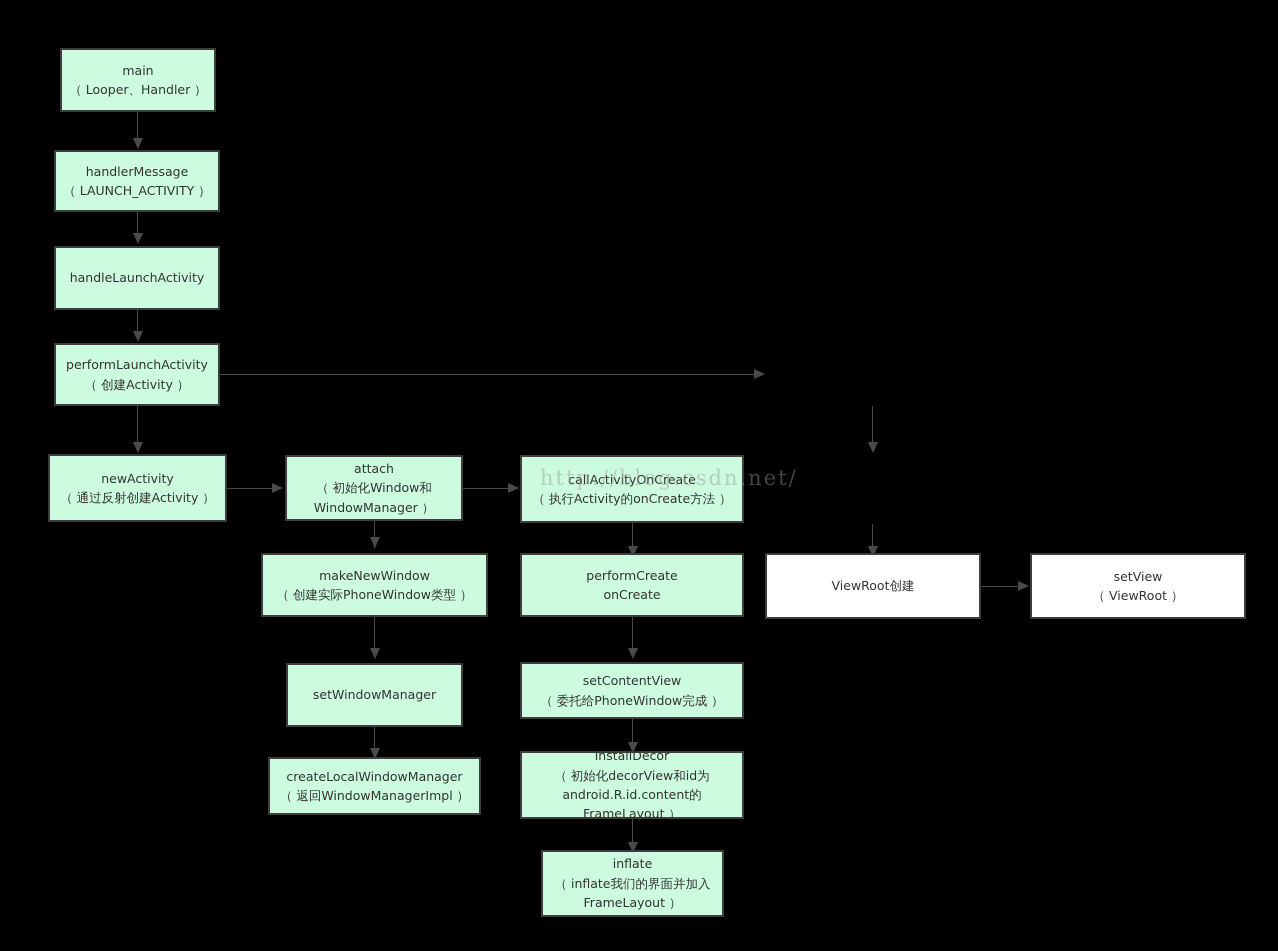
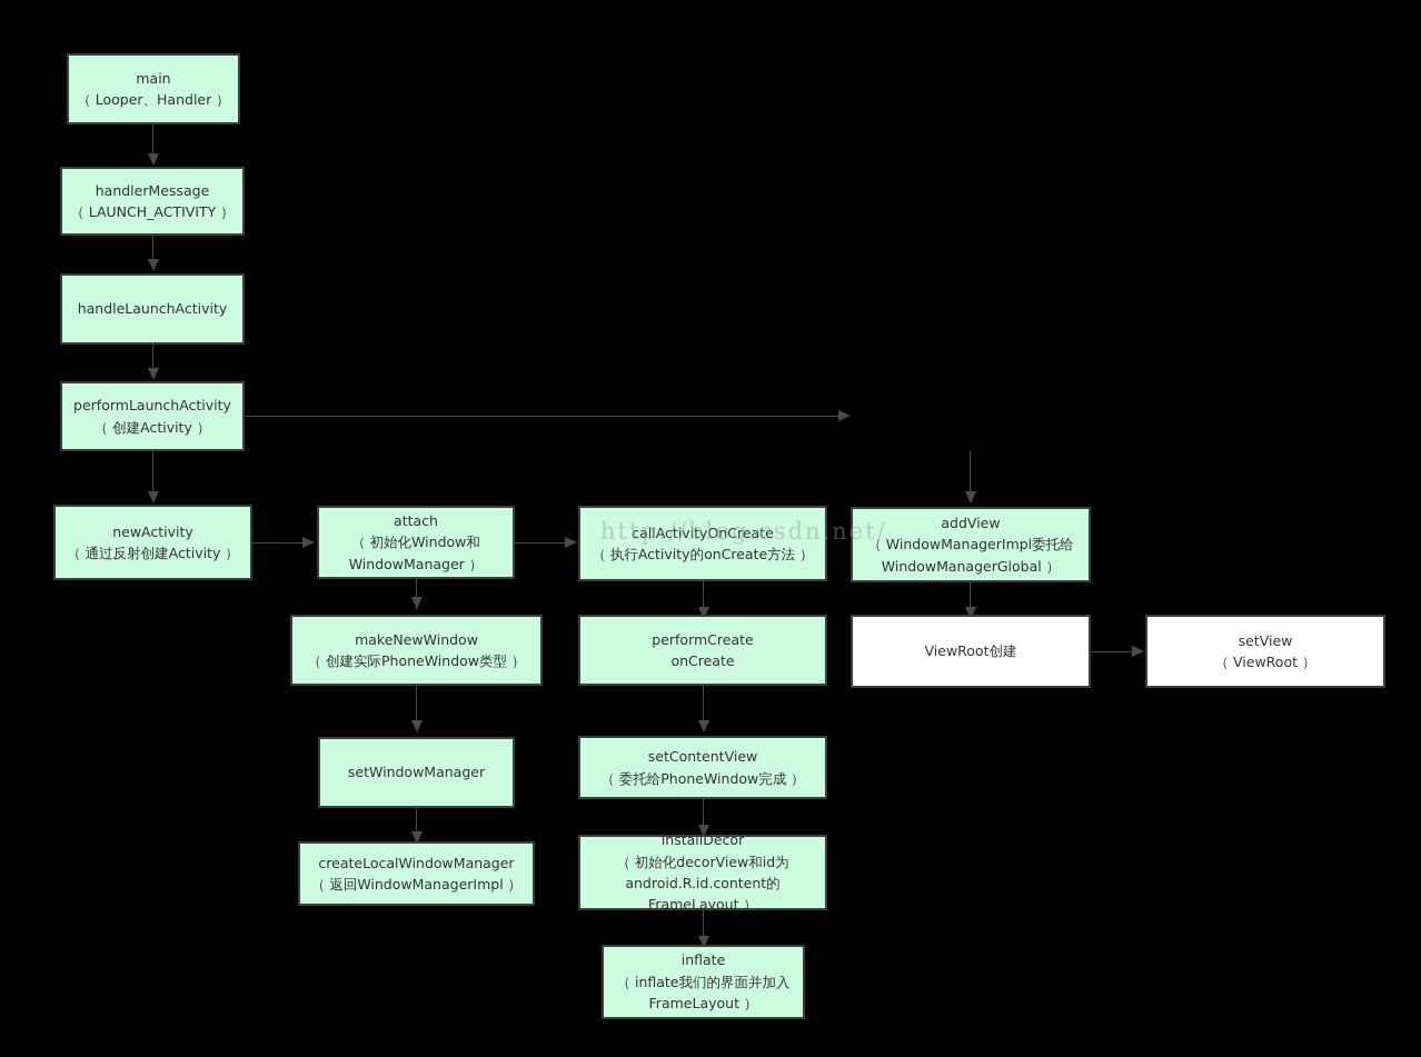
  main
  （ Looper、Handler ）
  handlerMessage
  （ LAUNCH_ACTIVITY ）
  handleLaunchActivity
  performLaunchActivity
  （ 创建Activity ）
  newActivity
  （ 通过反射创建Activity ）
  attach
  （ 初始化Window和
  WindowManager ）
  makeNewWindow
  （ 创建实际PhoneWindow类型 ）
  setWindowManager
  createLocalWindowManager
  （ 返回WindowManagerImpl ）
  callActivityOnCreate
  （ 执行Activity的onCreate方法 ）
  performCreate
  onCreate
  setContentView
  （ 委托给PhoneWindow完成 ）
  installDecor
  （ 初始化decorView和id为
  android.R.id.content的
  FrameLayout ）
  inflate
  （ inflate我们的界面并加入
  FrameLayout ）
+ addView
+ （ WindowManagerImpl委托给
+ WindowManagerGlobal ）
  ViewRoot创建
  setView
  （ ViewRoot ）
  http://blog.csdn.net/
